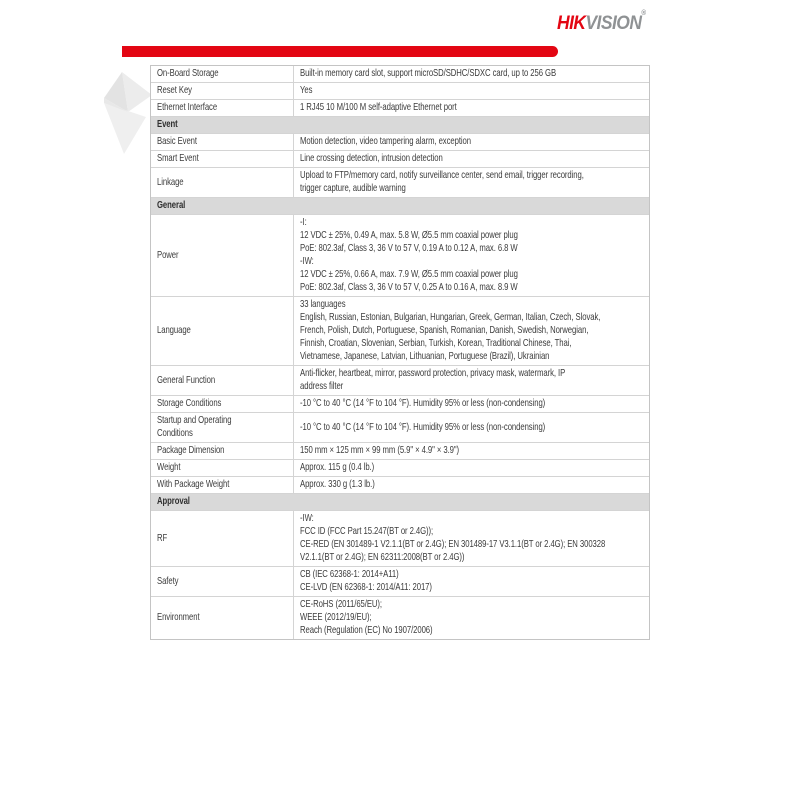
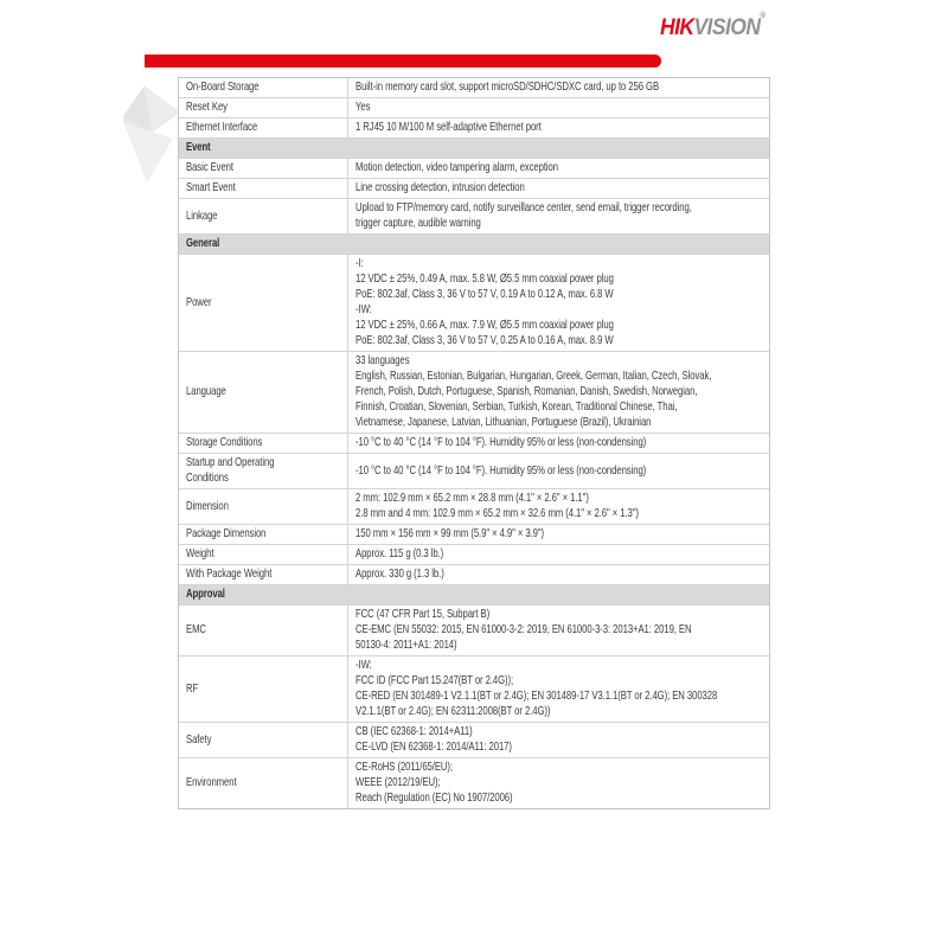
  HIKVISION
  On-Board Storage
  Built-in memory card slot, support microSD/SDHC/SDXC card, up to 256 GB
  Reset Key
  Yes
  Ethernet Interface
  1 RJ45 10 M/100 M self-adaptive Ethernet port
  Event
  Basic Event
  Motion detection, video tampering alarm, exception
  Smart Event
  Line crossing detection, intrusion detection
  Linkage
  Upload to FTP/memory card, notify surveillance center, send email, trigger recording,
  trigger capture, audible warning
  General
  Power
  -I:
  12 VDC ± 25%, 0.49 A, max. 5.8 W, Ø5.5 mm coaxial power plug
  PoE: 802.3af, Class 3, 36 V to 57 V, 0.19 A to 0.12 A, max. 6.8 W
  -IW:
  12 VDC ± 25%, 0.66 A, max. 7.9 W, Ø5.5 mm coaxial power plug
  PoE: 802.3af, Class 3, 36 V to 57 V, 0.25 A to 0.16 A, max. 8.9 W
  Language
  33 languages
  English, Russian, Estonian, Bulgarian, Hungarian, Greek, German, Italian, Czech, Slovak,
  French, Polish, Dutch, Portuguese, Spanish, Romanian, Danish, Swedish, Norwegian,
  Finnish, Croatian, Slovenian, Serbian, Turkish, Korean, Traditional Chinese, Thai,
  Vietnamese, Japanese, Latvian, Lithuanian, Portuguese (Brazil), Ukrainian
- General Function
- Anti-flicker, heartbeat, mirror, password protection, privacy mask, watermark, IP
- address filter
  Storage Conditions
  -10 °C to 40 °C (14 °F to 104 °F). Humidity 95% or less (non-condensing)
  Startup and Operating
  Conditions
  -10 °C to 40 °C (14 °F to 104 °F). Humidity 95% or less (non-condensing)
+ Dimension
+ 2 mm: 102.9 mm × 65.2 mm × 28.8 mm (4.1" × 2.6" × 1.1")
+ 2.8 mm and 4 mm: 102.9 mm × 65.2 mm × 32.6 mm (4.1" × 2.6" × 1.3")
  Package Dimension
- 150 mm × 125 mm × 99 mm (5.9" × 4.9" × 3.9")
+ 150 mm × 156 mm × 99 mm (5.9" × 4.9" × 3.9")
  Weight
- Approx. 115 g (0.4 lb.)
+ Approx. 115 g (0.3 lb.)
  With Package Weight
  Approx. 330 g (1.3 lb.)
  Approval
+ EMC
+ FCC (47 CFR Part 15, Subpart B)
+ CE-EMC (EN 55032: 2015, EN 61000-3-2: 2019, EN 61000-3-3: 2013+A1: 2019, EN
+ 50130-4: 2011+A1: 2014)
  RF
  -IW:
  FCC ID (FCC Part 15.247(BT or 2.4G));
  CE-RED (EN 301489-1 V2.1.1(BT or 2.4G); EN 301489-17 V3.1.1(BT or 2.4G); EN 300328
  V2.1.1(BT or 2.4G); EN 62311:2008(BT or 2.4G))
  Safety
  CB (IEC 62368-1: 2014+A11)
  CE-LVD (EN 62368-1: 2014/A11: 2017)
  Environment
  CE-RoHS (2011/65/EU);
  WEEE (2012/19/EU);
  Reach (Regulation (EC) No 1907/2006)
